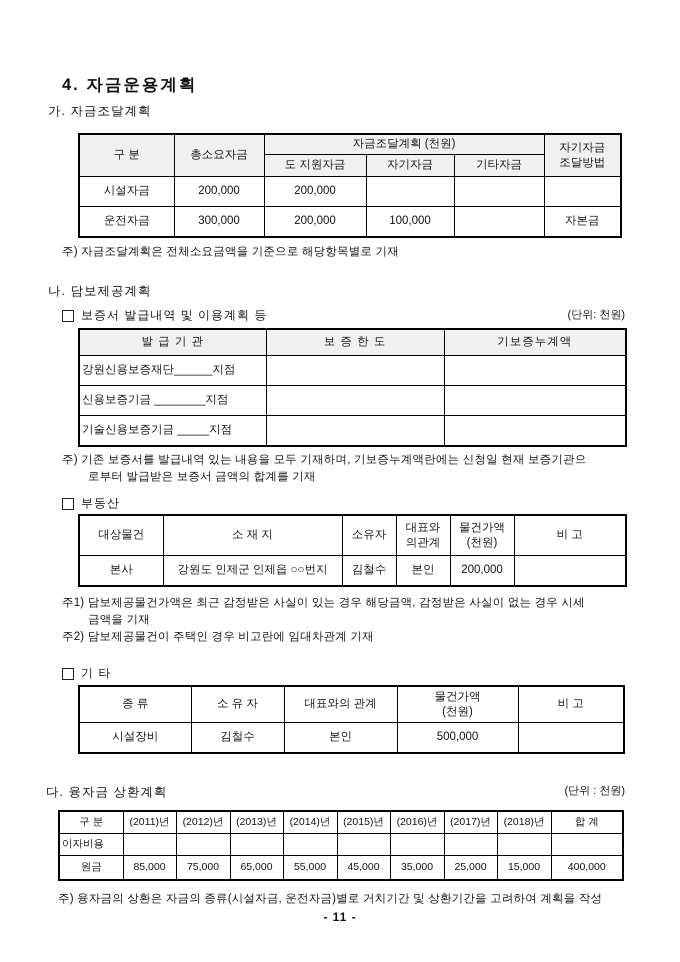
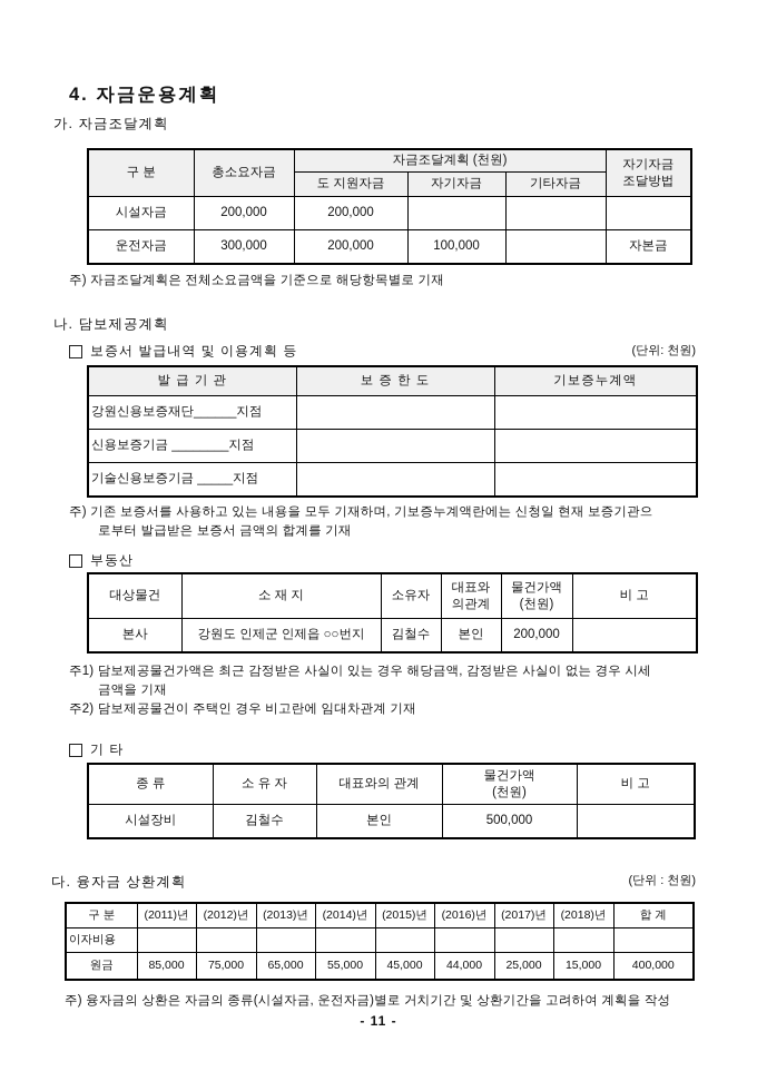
  4. 자금운용계획
  가. 자금조달계획
  구 분	총소요자금	자금조달계획 (천원)	자기자금 조달방법
  도 지원자금	자기자금	기타자금
  시설자금	200,000	200,000
  운전자금	300,000	200,000	100,000		자본금
  주) 자금조달계획은 전체소요금액을 기준으로 해당항목별로 기재
  나. 담보제공계획
  보증서 발급내역 및 이용계획 등
  (단위: 천원)
  발 급 기 관	보 증 한 도	기보증누계액
  강원신용보증재단______지점
  신용보증기금 ________지점
  기술신용보증기금 _____지점
- 주) 기존 보증서를 발급내역 있는 내용을 모두 기재하며, 기보증누계액란에는 신청일 현재 보증기관으
+ 주) 기존 보증서를 사용하고 있는 내용을 모두 기재하며, 기보증누계액란에는 신청일 현재 보증기관으
  로부터 발급받은 보증서 금액의 합계를 기재
  부동산
  대상물건	소 재 지	소유자	대표와 의관계	물건가액 (천원)	비 고
  본사	강원도 인제군 인제읍 ○○번지	김철수	본인	200,000
  주1) 담보제공물건가액은 최근 감정받은 사실이 있는 경우 해당금액, 감정받은 사실이 없는 경우 시세
  금액을 기재
  주2) 담보제공물건이 주택인 경우 비고란에 임대차관계 기재
  기 타
  종 류	소 유 자	대표와의 관계	물건가액 (천원)	비 고
  시설장비	김철수	본인	500,000
  다. 융자금 상환계획
  (단위 : 천원)
  구 분	(2011)년	(2012)년	(2013)년	(2014)년	(2015)년	(2016)년	(2017)년	(2018)년	합 계
  이자비용
- 원금	85,000	75,000	65,000	55,000	45,000	35,000	25,000	15,000	400,000
+ 원금	85,000	75,000	65,000	55,000	45,000	44,000	25,000	15,000	400,000
  주) 융자금의 상환은 자금의 종류(시설자금, 운전자금)별로 거치기간 및 상환기간을 고려하여 계획을 작성
  - 11 -
